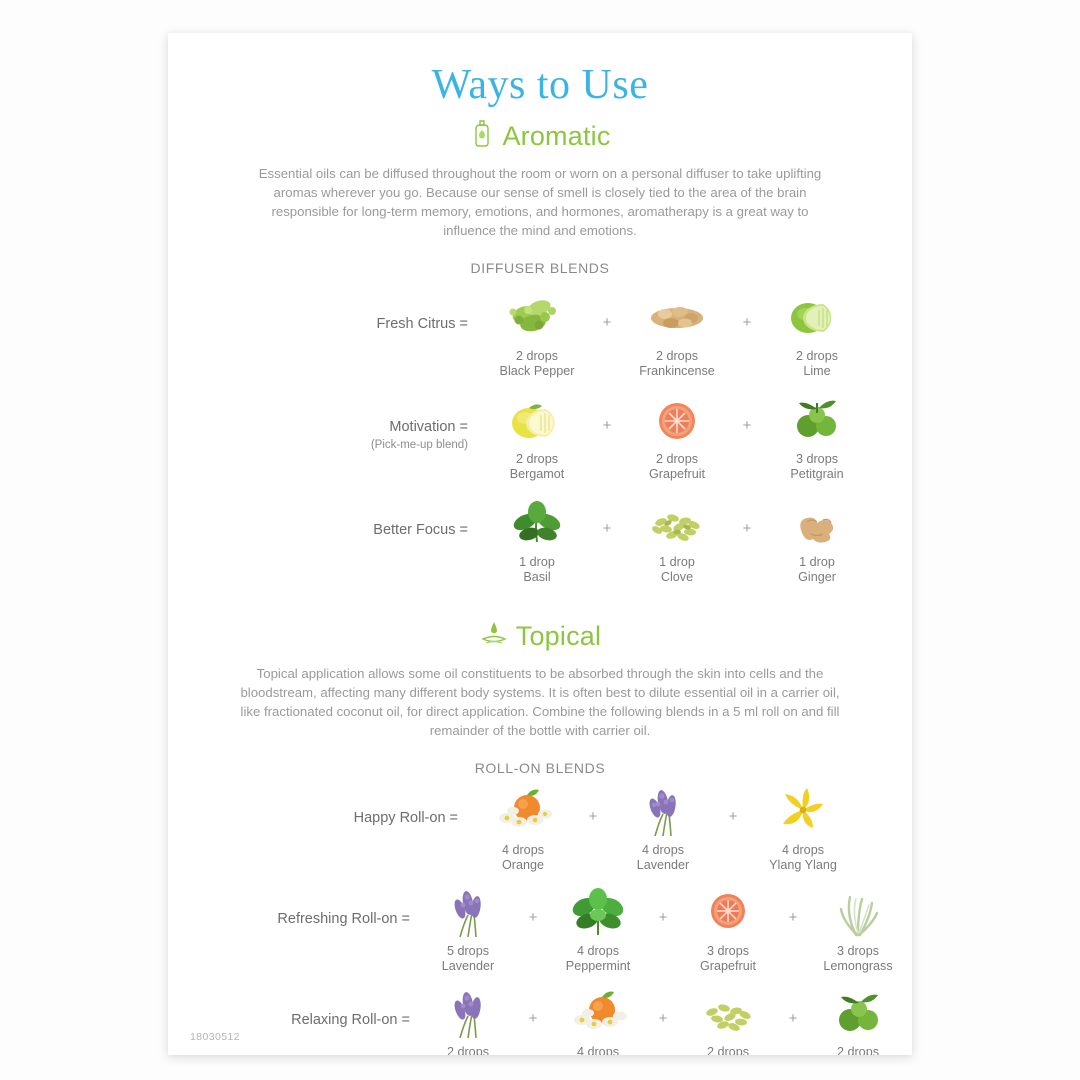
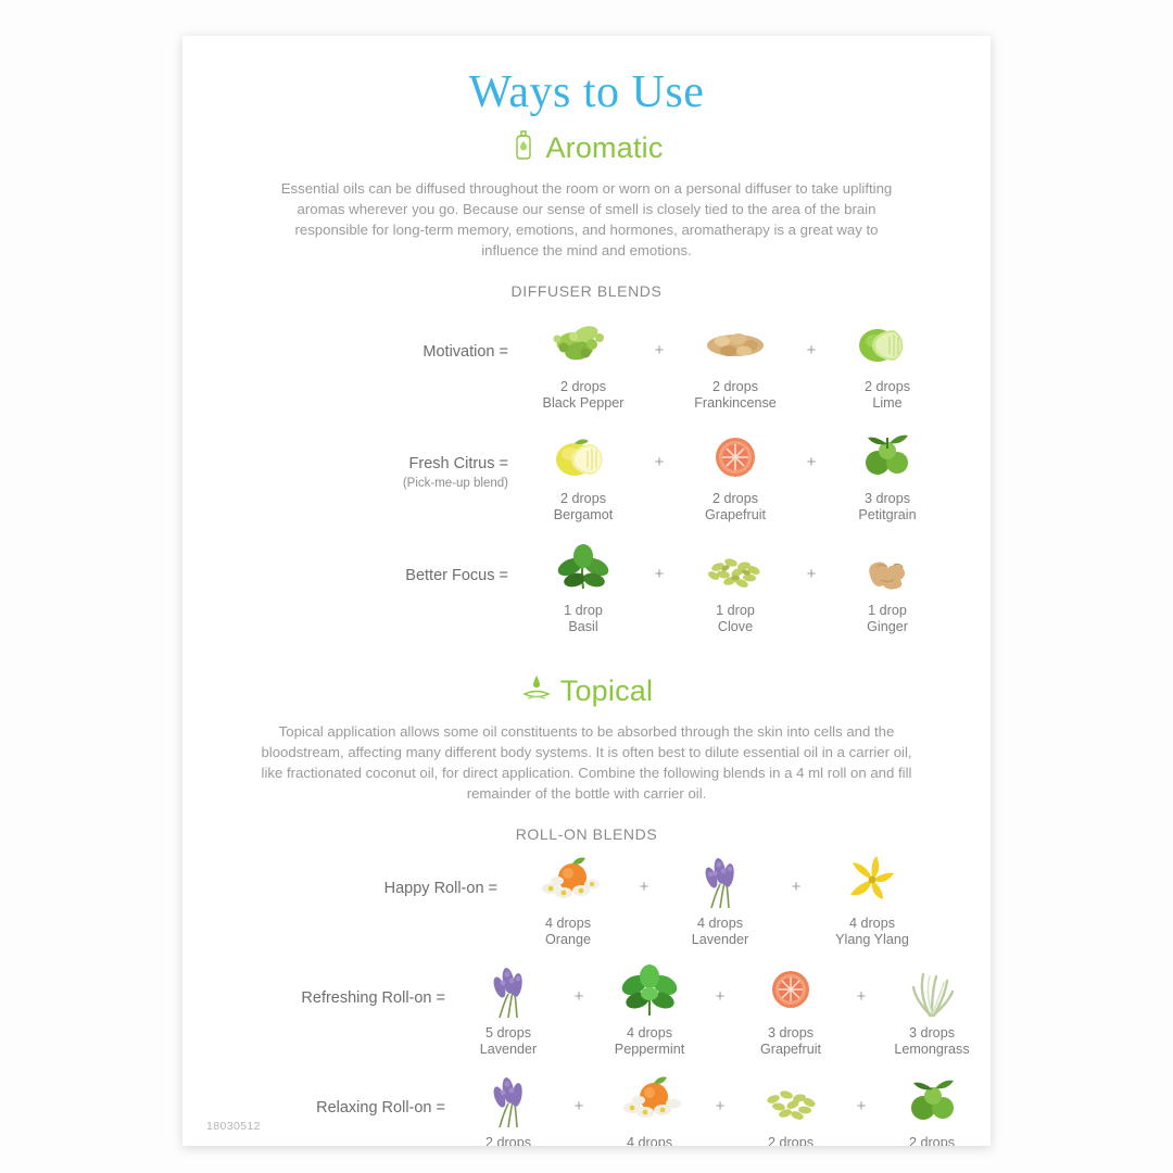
  Ways to Use
  Aromatic
  Essential oils can be diffused throughout the room or worn on a personal diffuser to take uplifting aromas wherever you go. Because our sense of smell is closely tied to the area of the brain responsible for long-term memory, emotions, and hormones, aromatherapy is a great way to influence the mind and emotions.
  DIFFUSER BLENDS
- Fresh Citrus =
+ Motivation =
  2 drops
  Black Pepper
  +
  2 drops
  Frankincense
  +
  2 drops
  Lime
- Motivation =
+ Fresh Citrus =
  (Pick-me-up blend)
  2 drops
  Bergamot
  +
  2 drops
  Grapefruit
  +
  3 drops
  Petitgrain
  Better Focus =
  1 drop
  Basil
  +
  1 drop
  Clove
  +
  1 drop
  Ginger
  Topical
- Topical application allows some oil constituents to be absorbed through the skin into cells and the bloodstream, affecting many different body systems. It is often best to dilute essential oil in a carrier oil, like fractionated coconut oil, for direct application. Combine the following blends in a 5 ml roll on and fill remainder of the bottle with carrier oil.
+ Topical application allows some oil constituents to be absorbed through the skin into cells and the bloodstream, affecting many different body systems. It is often best to dilute essential oil in a carrier oil, like fractionated coconut oil, for direct application. Combine the following blends in a 4 ml roll on and fill remainder of the bottle with carrier oil.
  ROLL-ON BLENDS
  Happy Roll-on =
  4 drops
  Orange
  +
  4 drops
  Lavender
  +
  4 drops
  Ylang Ylang
  Refreshing Roll-on =
  5 drops
  Lavender
  +
  4 drops
  Peppermint
  +
  3 drops
  Grapefruit
  +
  3 drops
  Lemongrass
  Relaxing Roll-on =
  2 drops
  +
  4 drops
  +
  2 drops
  +
  2 drops
  18030512
